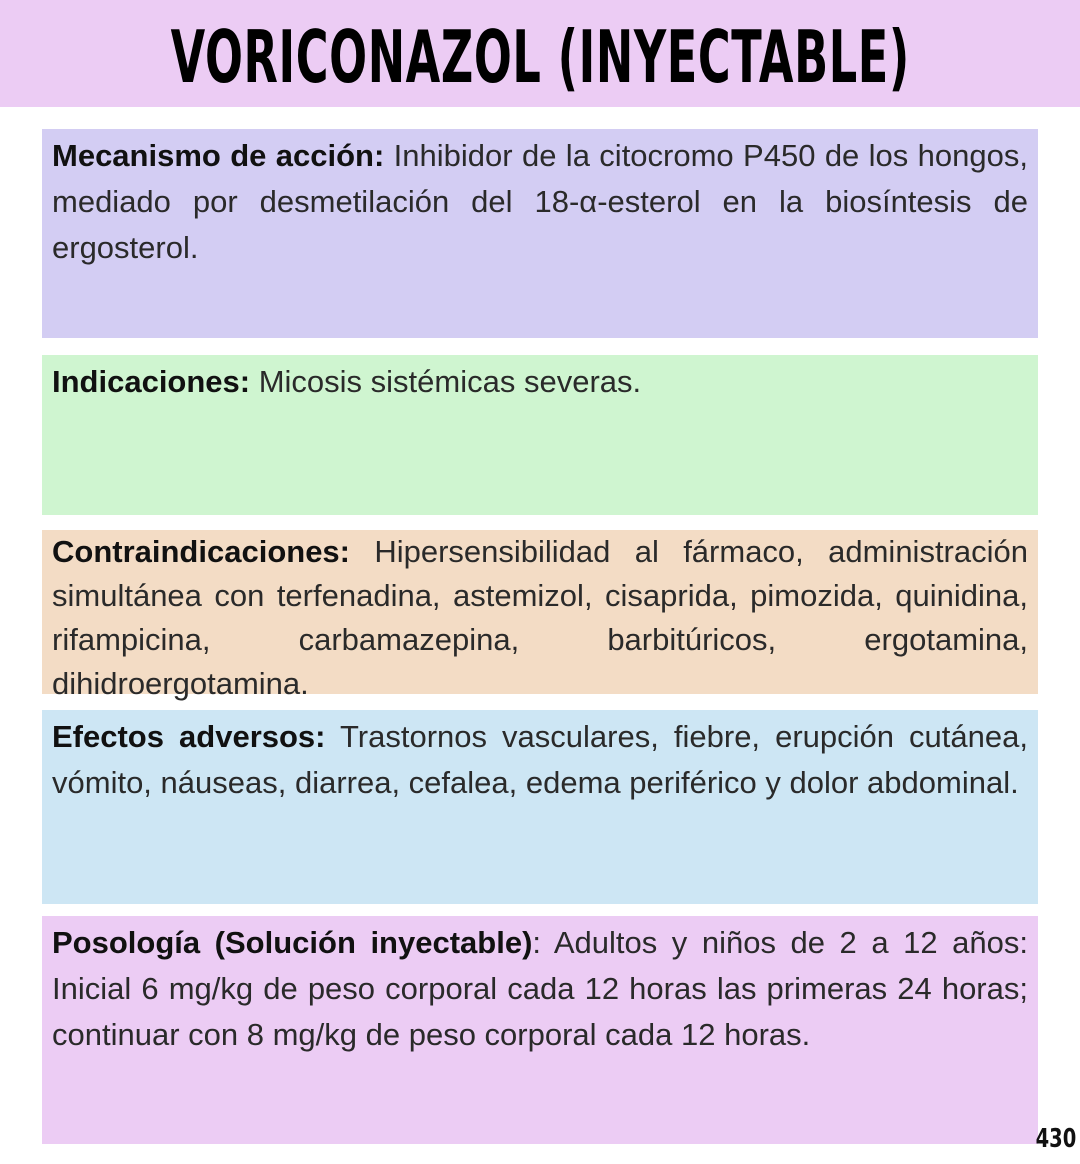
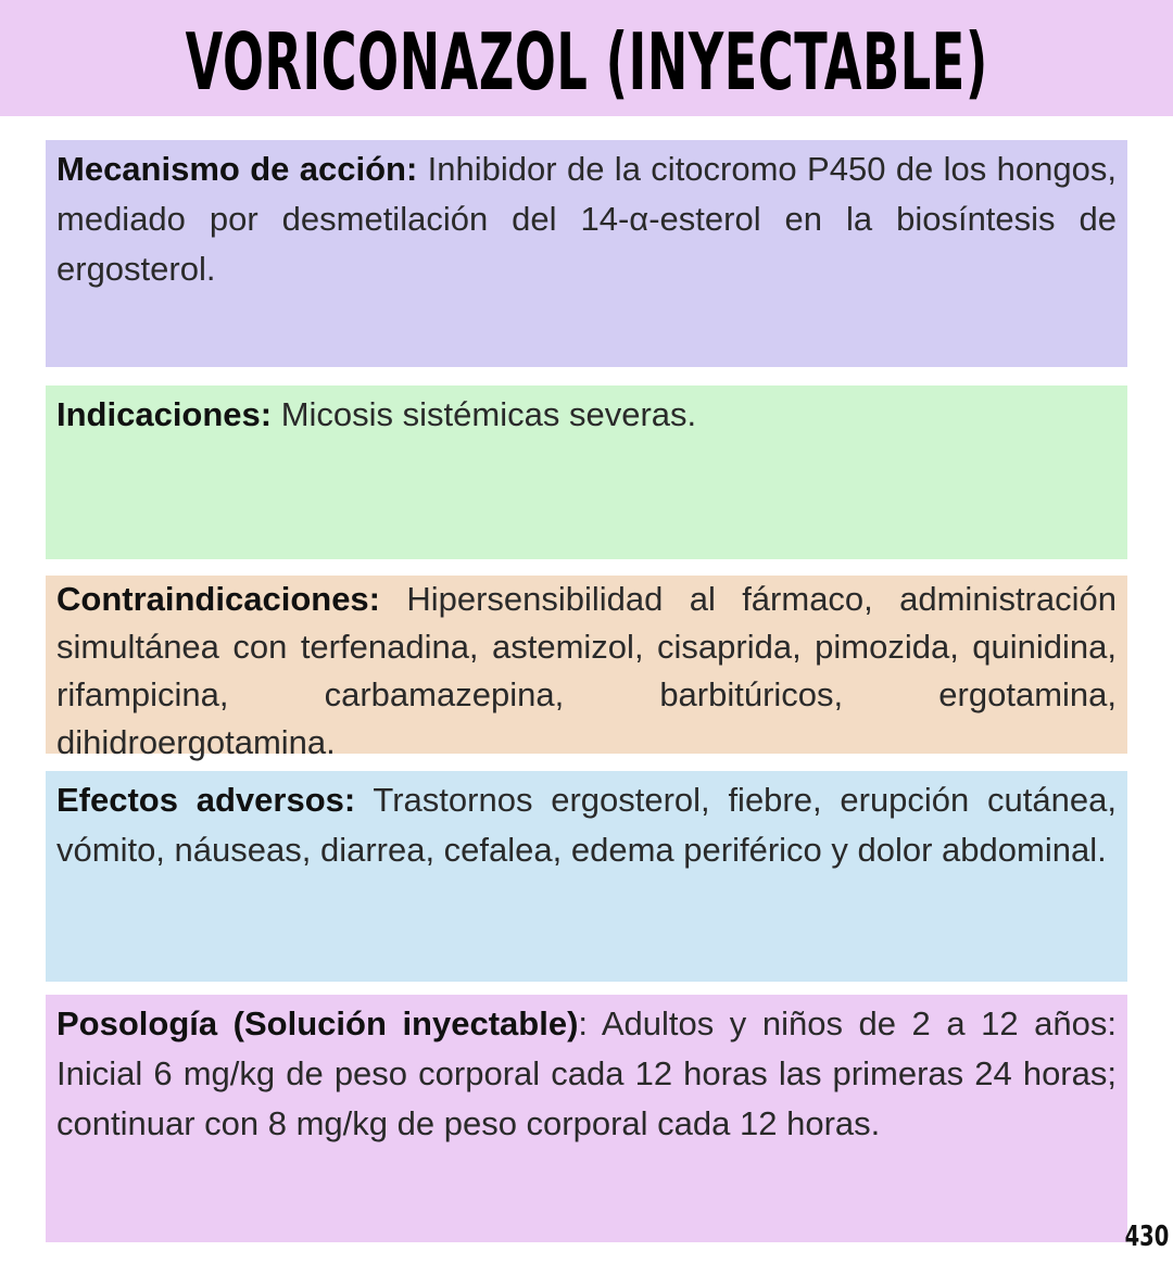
  VORICONAZOL (INYECTABLE)
- Mecanismo de acción: Inhibidor de la citocromo P450 de los hongos, mediado por desmetilación del 18-α-esterol en la biosíntesis de ergosterol.
+ Mecanismo de acción: Inhibidor de la citocromo P450 de los hongos, mediado por desmetilación del 14-α-esterol en la biosíntesis de ergosterol.
  Indicaciones: Micosis sistémicas severas.
  Contraindicaciones: Hipersensibilidad al fármaco, administración simultánea con terfenadina, astemizol, cisaprida, pimozida, quinidina, rifampicina, carbamazepina, barbitúricos, ergotamina, dihidroergotamina.
- Efectos adversos: Trastornos vasculares, fiebre, erupción cutánea, vómito, náuseas, diarrea, cefalea, edema periférico y dolor abdominal.
+ Efectos adversos: Trastornos ergosterol, fiebre, erupción cutánea, vómito, náuseas, diarrea, cefalea, edema periférico y dolor abdominal.
  Posología (Solución inyectable): Adultos y niños de 2 a 12 años: Inicial 6 mg/kg de peso corporal cada 12 horas las primeras 24 horas; continuar con 8 mg/kg de peso corporal cada 12 horas.
  430
